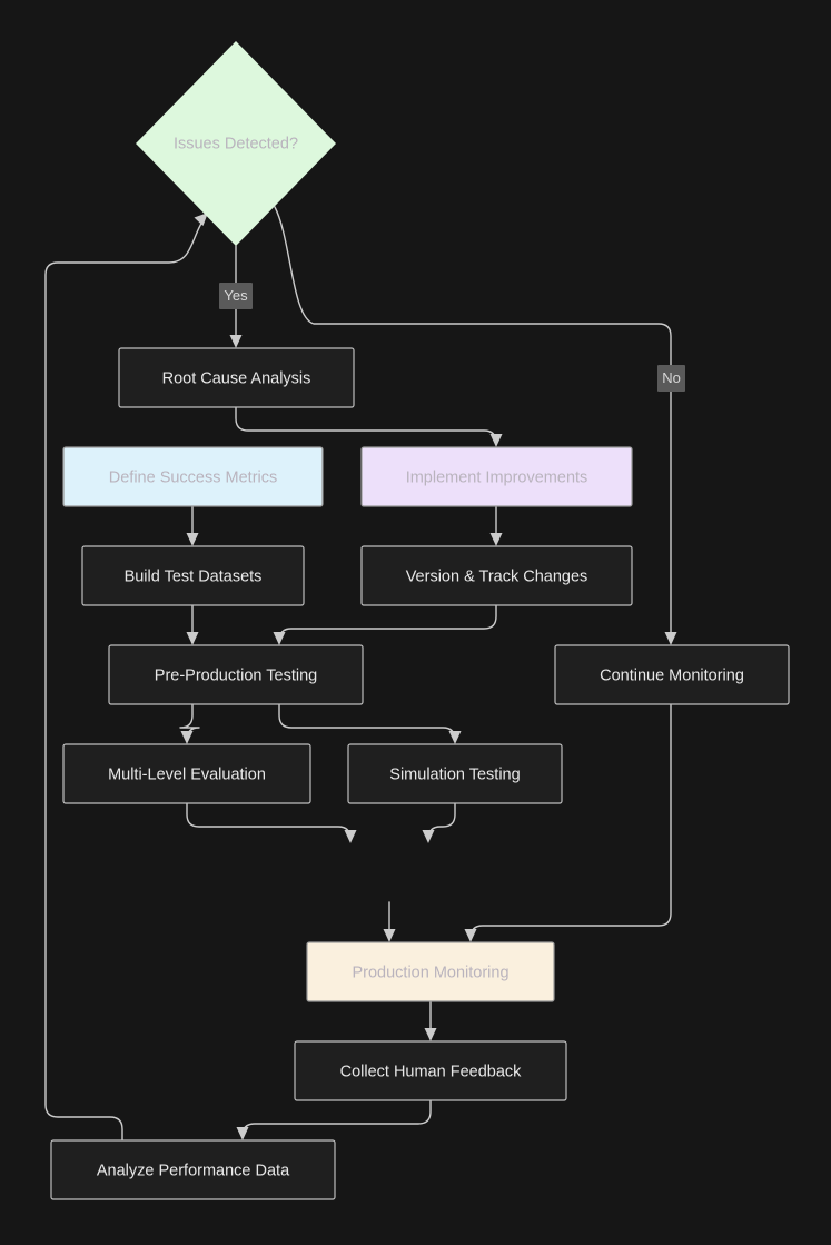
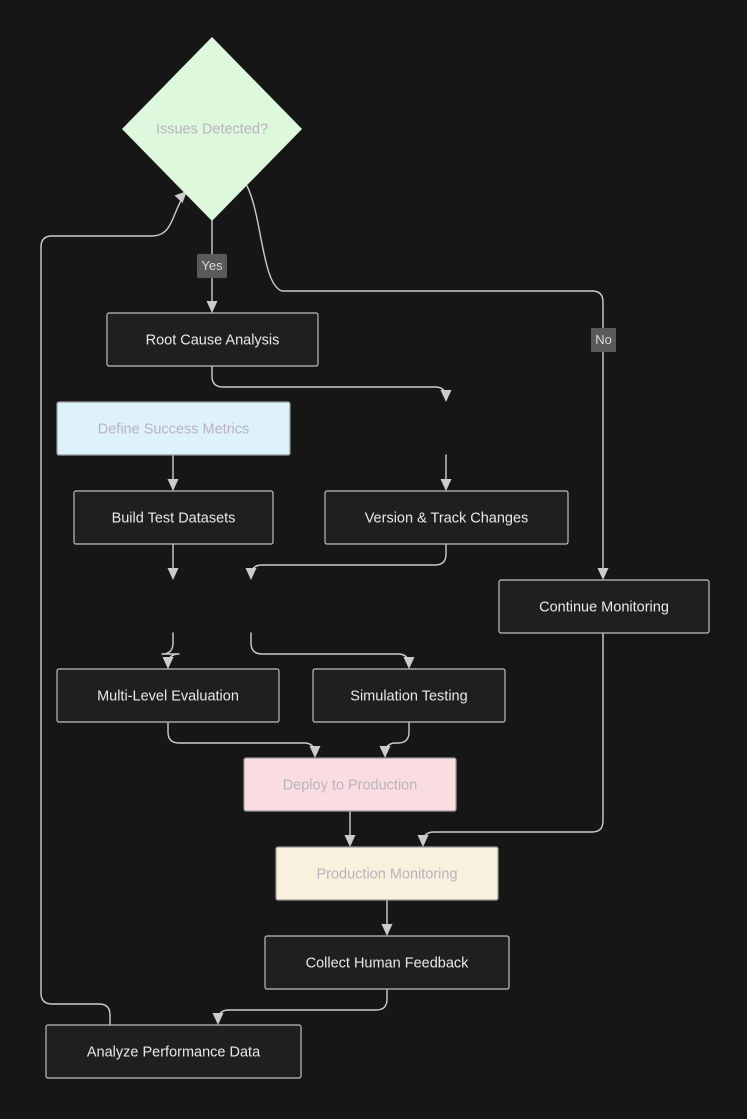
  Issues Detected?
  Root Cause Analysis
  Define Success Metrics
- Implement Improvements
  Build Test Datasets
  Version & Track Changes
- Pre-Production Testing
  Continue Monitoring
  Multi-Level Evaluation
  Simulation Testing
+ Deploy to Production
  Production Monitoring
  Collect Human Feedback
  Analyze Performance Data
  Yes
  No
